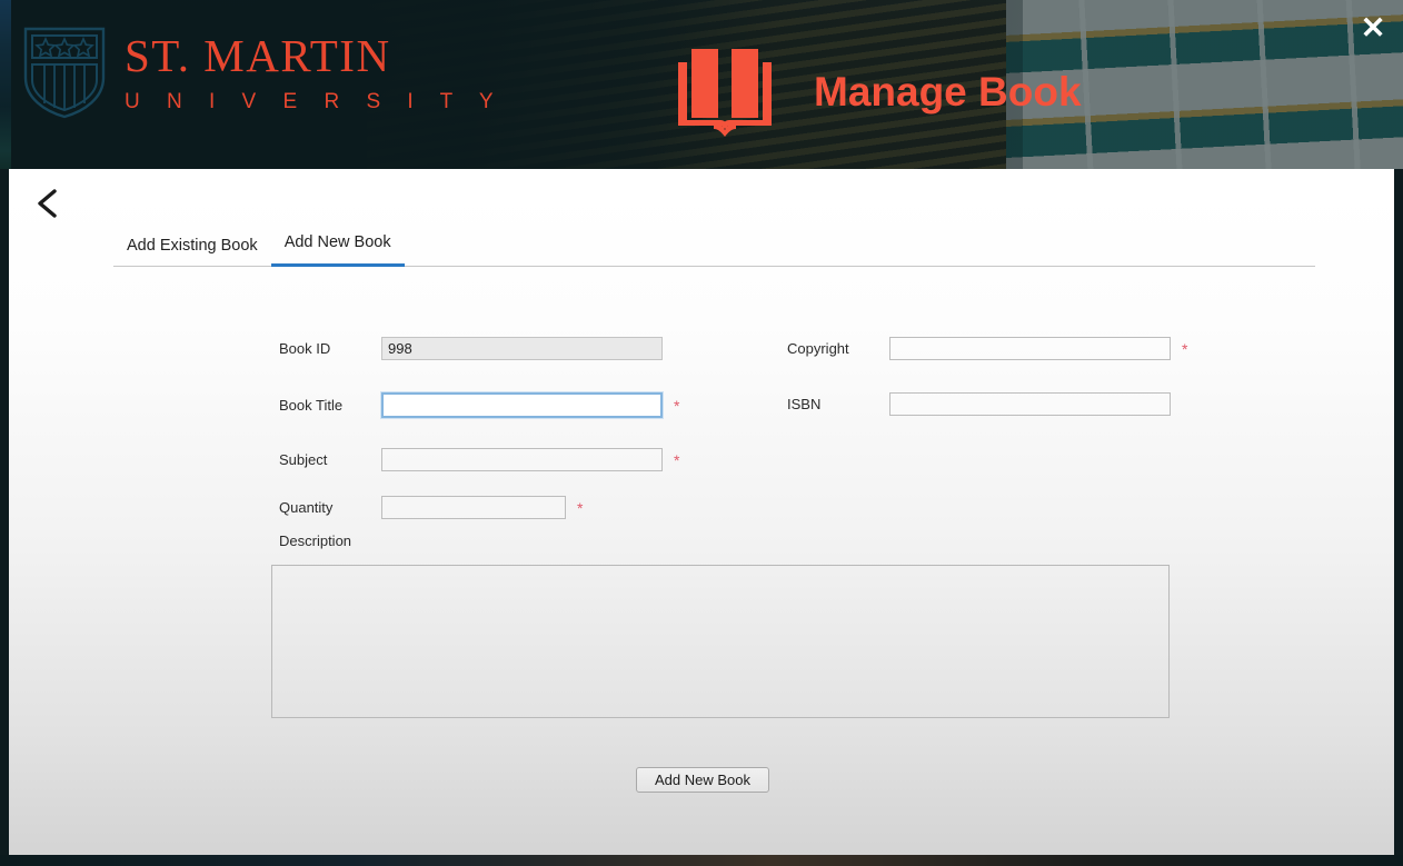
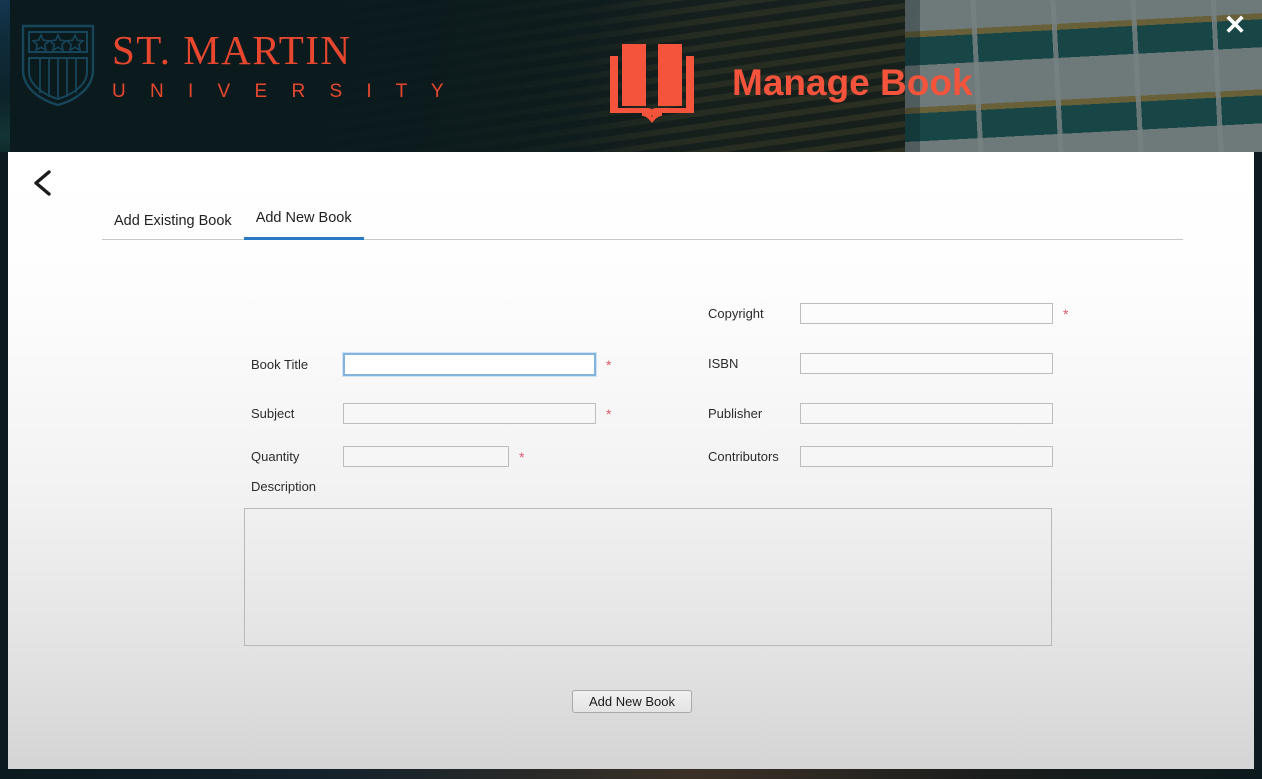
  ST. MARTIN
  U N I V E R S I T Y
  Manage Book
  ✕
  Add Existing Book
  Add New Book
- Book ID
- 998
  Book Title
  *
  Subject
  *
  Quantity
  *
  Copyright
  *
  ISBN
+ Publisher
+ Contributors
  Description
  Add New Book
